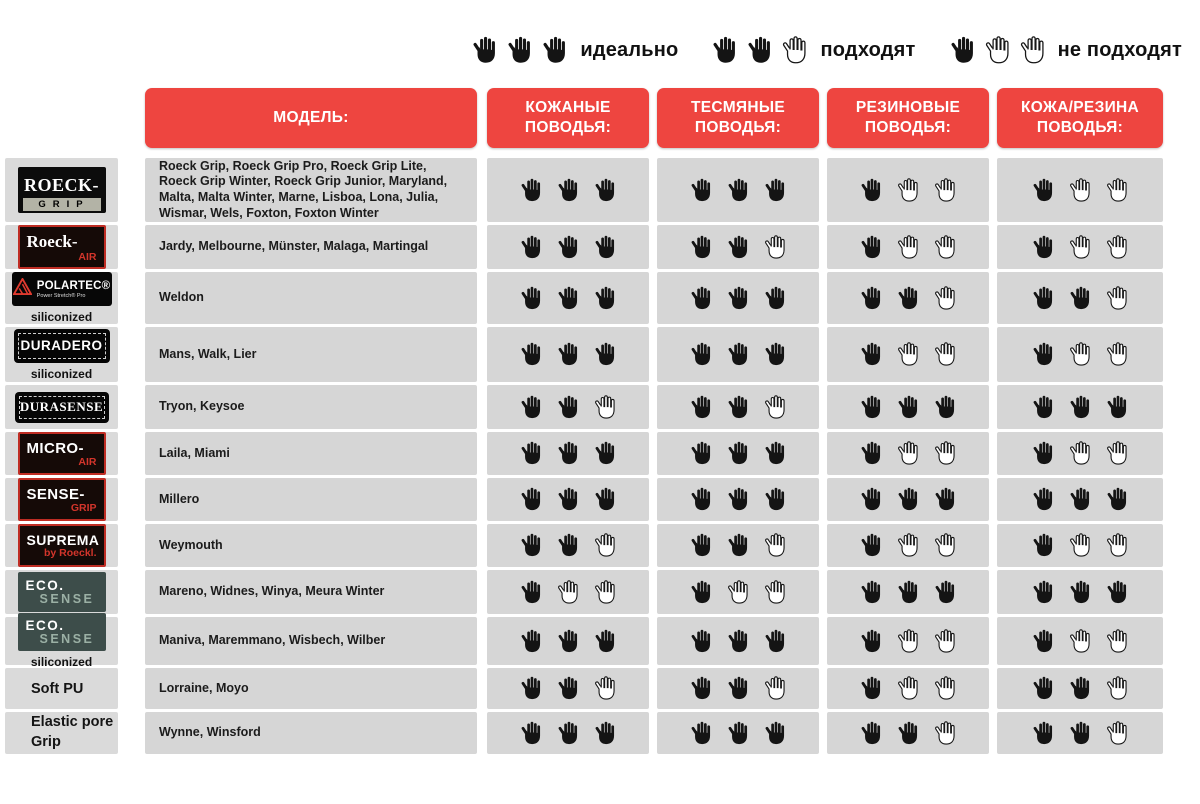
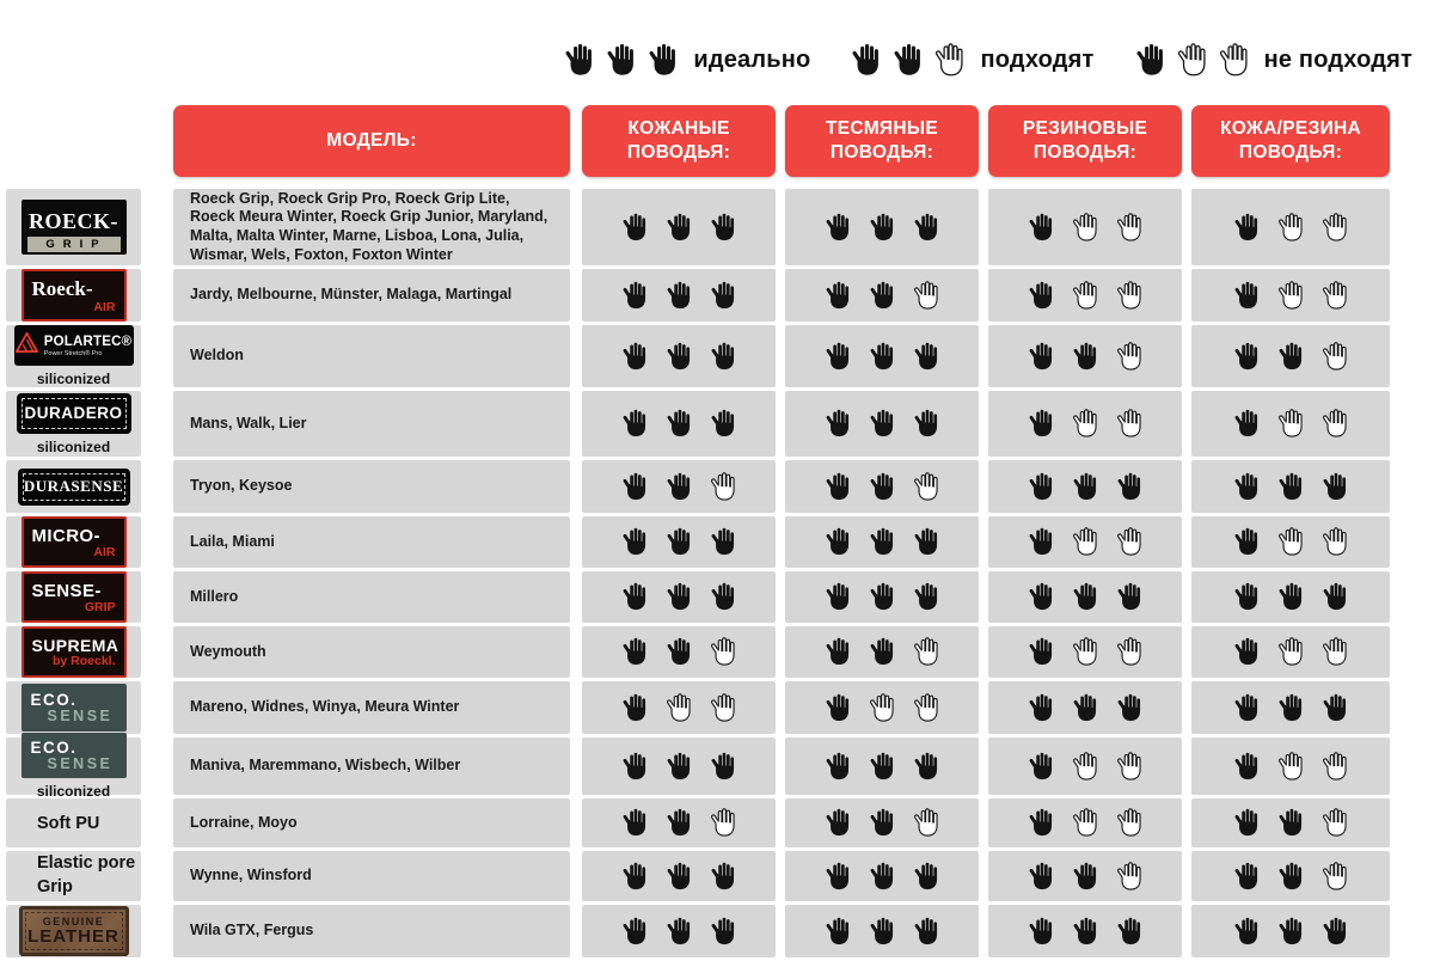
  идеально
  подходят
  не подходят
  МОДЕЛЬ:
  КОЖАНЫЕ ПОВОДЬЯ:
  ТЕСМЯНЫЕ ПОВОДЬЯ:
  РЕЗИНОВЫЕ ПОВОДЬЯ:
  КОЖА/РЕЗИНА ПОВОДЬЯ:
  ROECK-
  GRIP
- Roeck Grip, Roeck Grip Pro, Roeck Grip Lite, Roeck Grip Winter, Roeck Grip Junior, Maryland, Malta, Malta Winter, Marne, Lisboa, Lona, Julia, Wismar, Wels, Foxton, Foxton Winter
+ Roeck Grip, Roeck Grip Pro, Roeck Grip Lite, Roeck Meura Winter, Roeck Grip Junior, Maryland, Malta, Malta Winter, Marne, Lisboa, Lona, Julia, Wismar, Wels, Foxton, Foxton Winter
  Roeck-
  AIR
  Jardy, Melbourne, Münster, Malaga, Martingal
  POLARTEC®
  siliconized
  Weldon
  DURADERO
  siliconized
  Mans, Walk, Lier
  DURASENSE
  Tryon, Keysoe
  MICRO-
  AIR
  Laila, Miami
  SENSE-
  GRIP
  Millero
  SUPREMA
  by Roeckl.
  Weymouth
  ECO.
  SENSE
  Mareno, Widnes, Winya, Meura Winter
  ECO.
  SENSE
  siliconized
  Maniva, Maremmano, Wisbech, Wilber
  Soft PU
  Lorraine, Moyo
  Elastic pore Grip
  Wynne, Winsford
+ GENUINE
+ LEATHER
+ Wila GTX, Fergus
